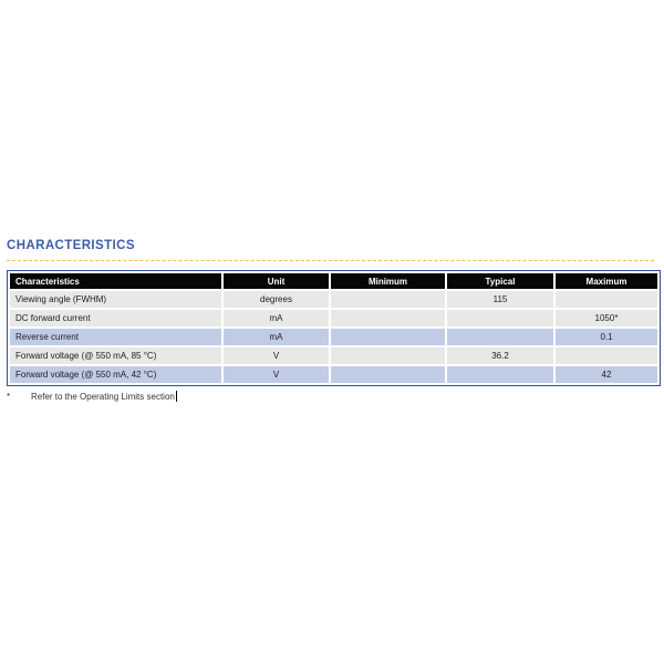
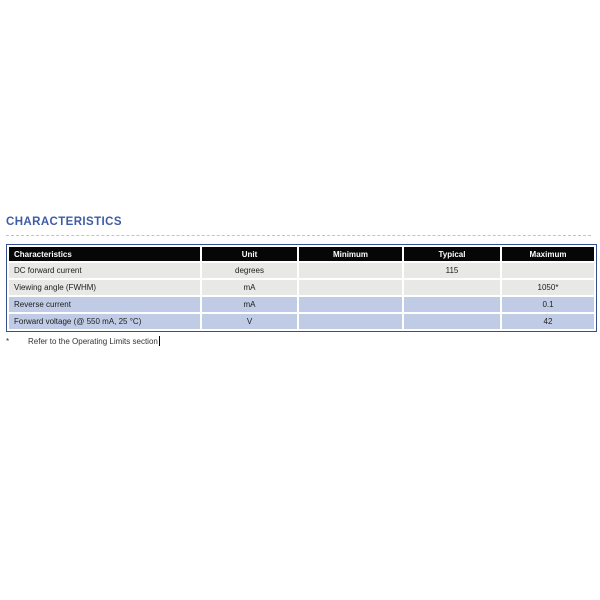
  CHARACTERISTICS
  Characteristics	Unit	Minimum	Typical	Maximum
- Viewing angle (FWHM)	degrees		115
+ DC forward current	degrees		115
- DC forward current	mA			1050*
+ Viewing angle (FWHM)	mA			1050*
  Reverse current	mA			0.1
- Forward voltage (@ 550 mA, 85 °C)	V		36.2
- Forward voltage (@ 550 mA, 42 °C)	V			42
+ Forward voltage (@ 550 mA, 25 °C)	V			42
  *
  Refer to the Operating Limits section
